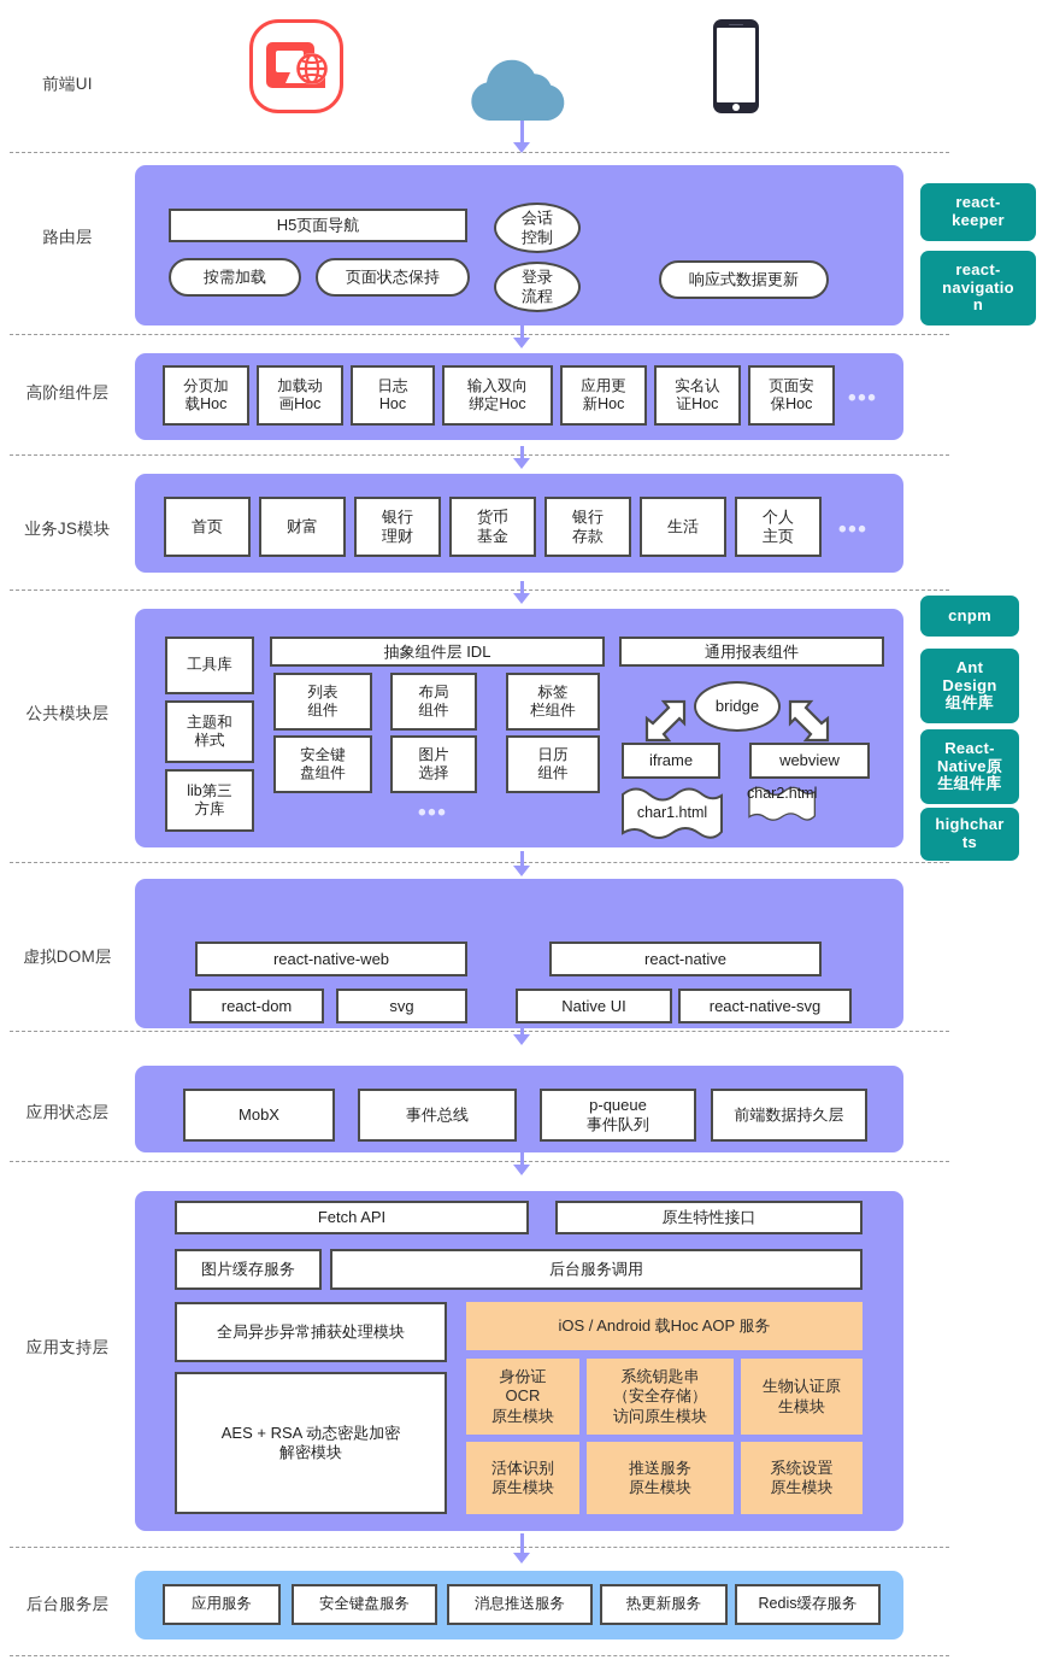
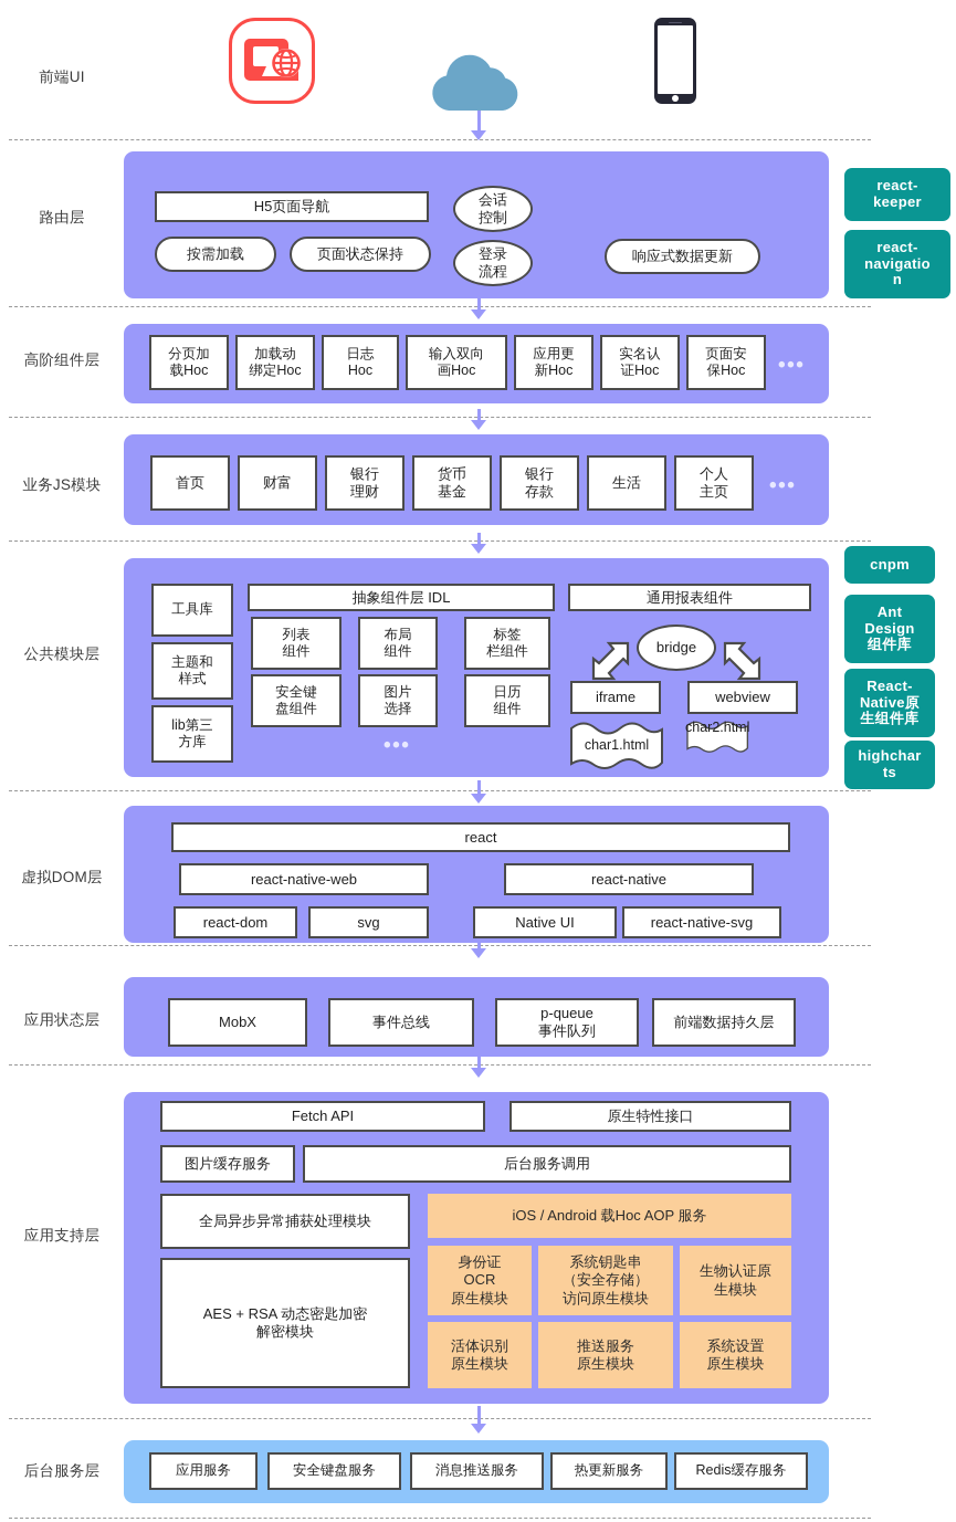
  前端UI
  路由层
  高阶组件层
  业务JS模块
  公共模块层
  虚拟DOM层
  应用状态层
  应用支持层
  后台服务层
  H5页面导航
  会话
  控制
  按需加载
  页面状态保持
  登录
  流程
  响应式数据更新
  react-
  keeper
  react-
  navigatio
  n
  分页加
  载Hoc
  加载动
- 画Hoc
+ 绑定Hoc
  日志
  Hoc
  输入双向
- 绑定Hoc
+ 画Hoc
  应用更
  新Hoc
  实名认
  证Hoc
  页面安
  保Hoc
  •••
  首页
  财富
  银行
  理财
  货币
  基金
  银行
  存款
  生活
  个人
  主页
  •••
  工具库
  主题和
  样式
  lib第三
  方库
  抽象组件层 IDL
  列表
  组件
  布局
  组件
  标签
  栏组件
  安全键
  盘组件
  图片
  选择
  日历
  组件
  •••
  通用报表组件
  bridge
  iframe
  webview
  char1.html
  char2.html
  cnpm
  Ant
  Design
  组件库
  React-
  Native原
  生组件库
  highchar
  ts
+ react
  react-native-web
  react-native
  react-dom
  svg
  Native UI
  react-native-svg
  MobX
  事件总线
  p-queue
  事件队列
  前端数据持久层
  Fetch API
  原生特性接口
  图片缓存服务
  后台服务调用
  全局异步异常捕获处理模块
  iOS / Android 载Hoc AOP 服务
  AES + RSA 动态密匙加密
  解密模块
  身份证
  OCR
  原生模块
  系统钥匙串
  （安全存储）
  访问原生模块
  生物认证原
  生模块
  活体识别
  原生模块
  推送服务
  原生模块
  系统设置
  原生模块
  应用服务
  安全键盘服务
  消息推送服务
  热更新服务
  Redis缓存服务
